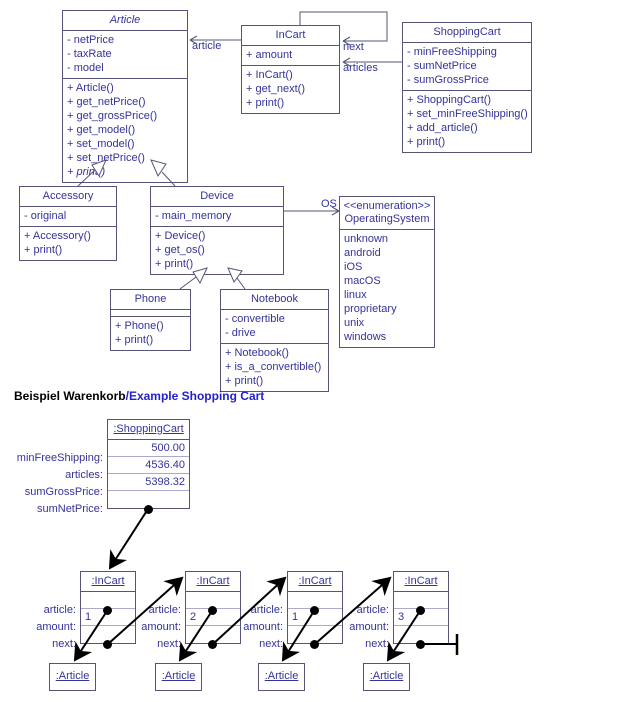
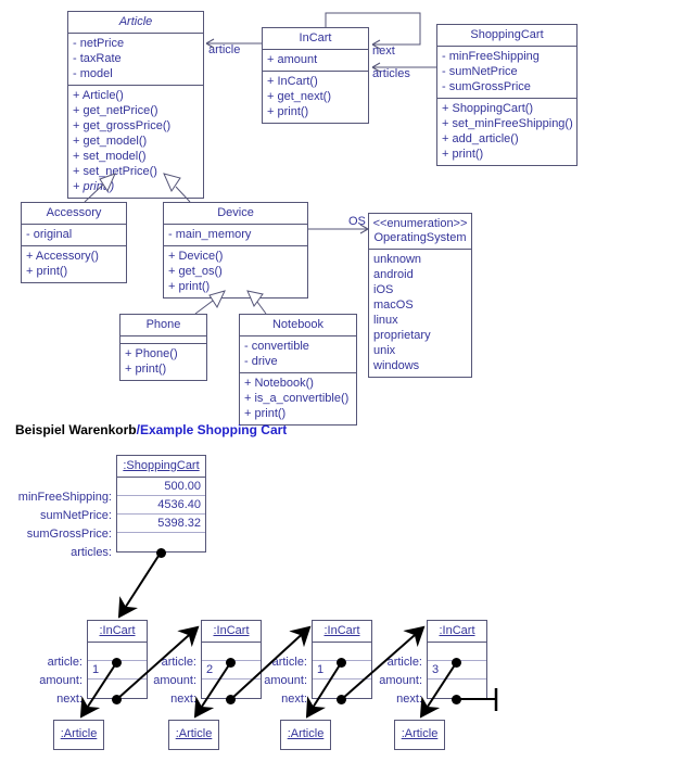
  Article
  - netPrice
  - taxRate
  - model
  + Article()
  + get_netPrice()
  + get_grossPrice()
  + get_model()
  + set_model()
  + set_netPrice()
  + prin)
  InCart
  + amount
  + InCart()
  + get_next()
  + print()
  ShoppingCart
  - minFreeShipping
  - sumNetPrice
  - sumGrossPrice
  + ShoppingCart()
  + set_minFreeShipping()
  + add_article()
  + print()
  Accessory
  - original
  + Accessory()
  + print()
  Device
  - main_memory
  + Device()
  + get_os()
  + print()
  Phone
  + Phone()
  + print()
  Notebook
  - convertible
  - drive
  + Notebook()
  + is_a_convertible()
  + print()
  <<enumeration>>
  OperatingSystem
  unknown
  android
  iOS
  macOS
  linux
  proprietary
  unix
  windows
  article
  next
  articles
  OS
  Beispiel Warenkorb/Example Shopping Cart
  :ShoppingCart
  500.00
  4536.40
  5398.32
  minFreeShipping:
- articles:
+ sumNetPrice:
  sumGrossPrice:
- sumNetPrice:
+ articles:
  :InCart
  1
  article:
  amount:
  next:
  :InCart
  2
  article:
  amount:
  next:
  :InCart
  1
  article:
  amount:
  next:
  :InCart
  3
  article:
  amount:
  next:
  :Article
  :Article
  :Article
  :Article
